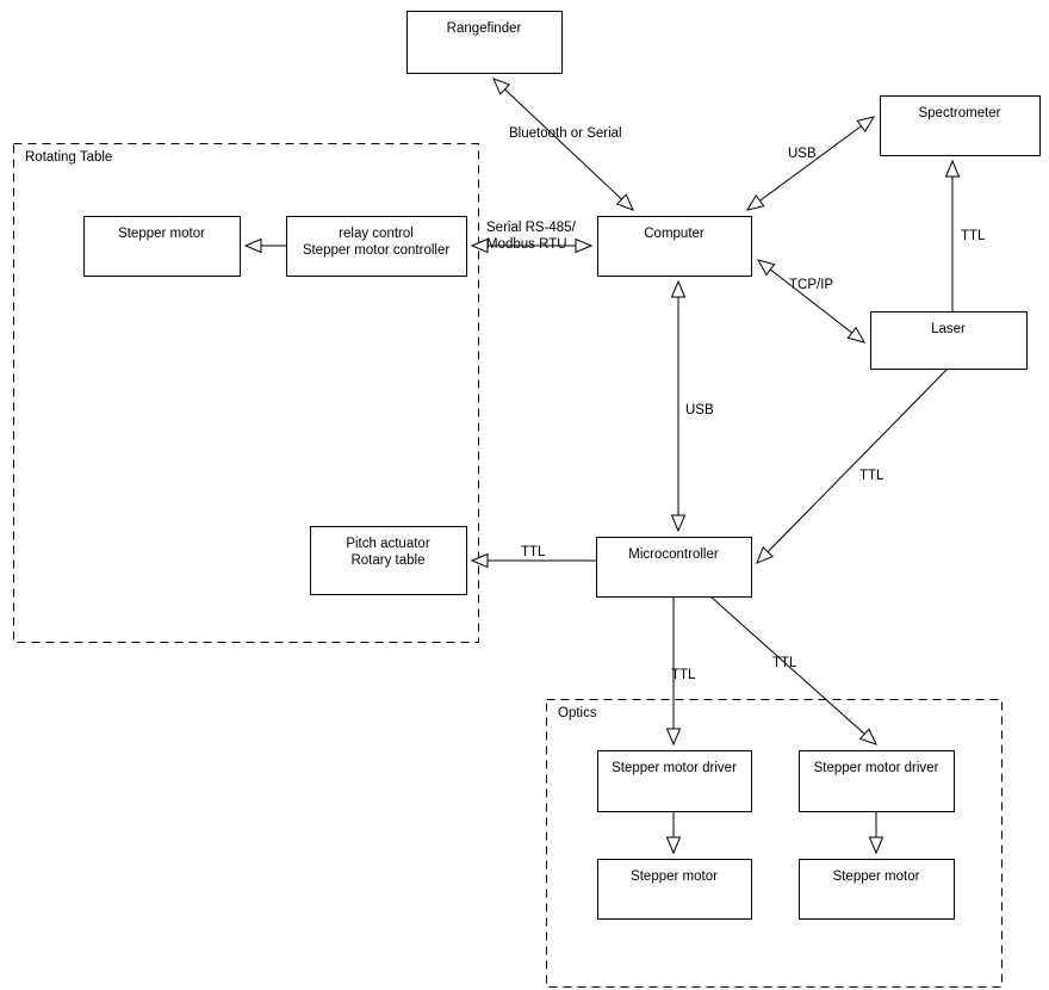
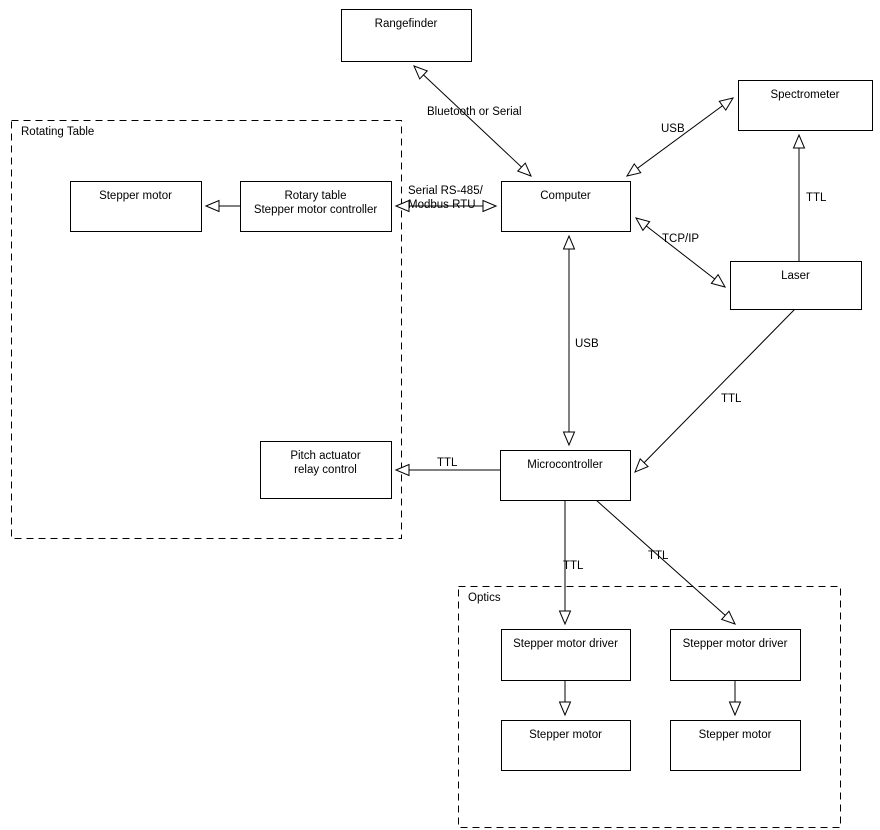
  Rotating Table
  Optics
  Bluetooth or Serial
  USB
  TTL
  Serial RS-485/
  Modbus RTU
  TCP/IP
  USB
  TTL
  TTL
  TTL
  TTL
  Rangefinder
  Spectrometer
  Stepper motor
- relay control
+ Rotary table
  Stepper motor controller
  Computer
  Laser
  Pitch actuator
- Rotary table
+ relay control
  Microcontroller
  Stepper motor driver
  Stepper motor driver
  Stepper motor
  Stepper motor
